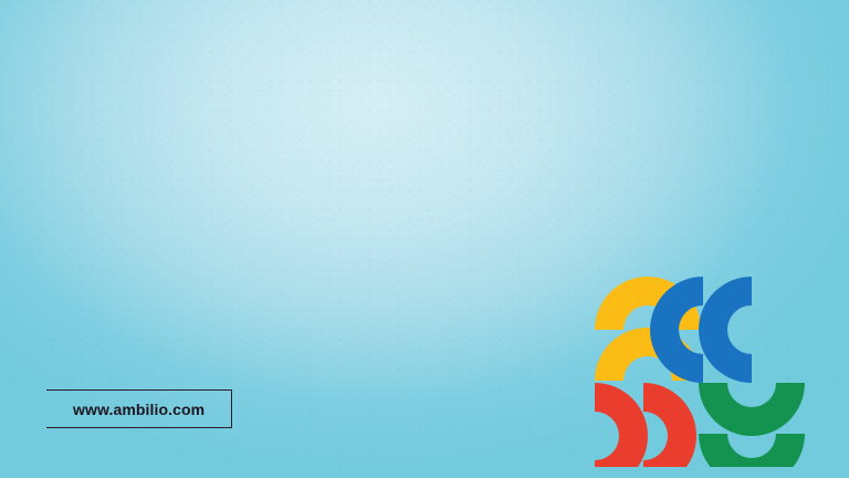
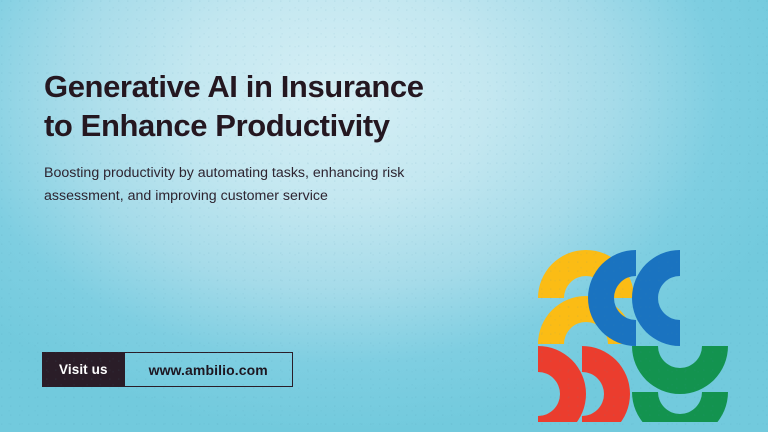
+ Generative AI in Insurance
+ to Enhance Productivity
+ Boosting productivity by automating tasks, enhancing risk
+ assessment, and improving customer service
+ Visit us
  www.ambilio.com
